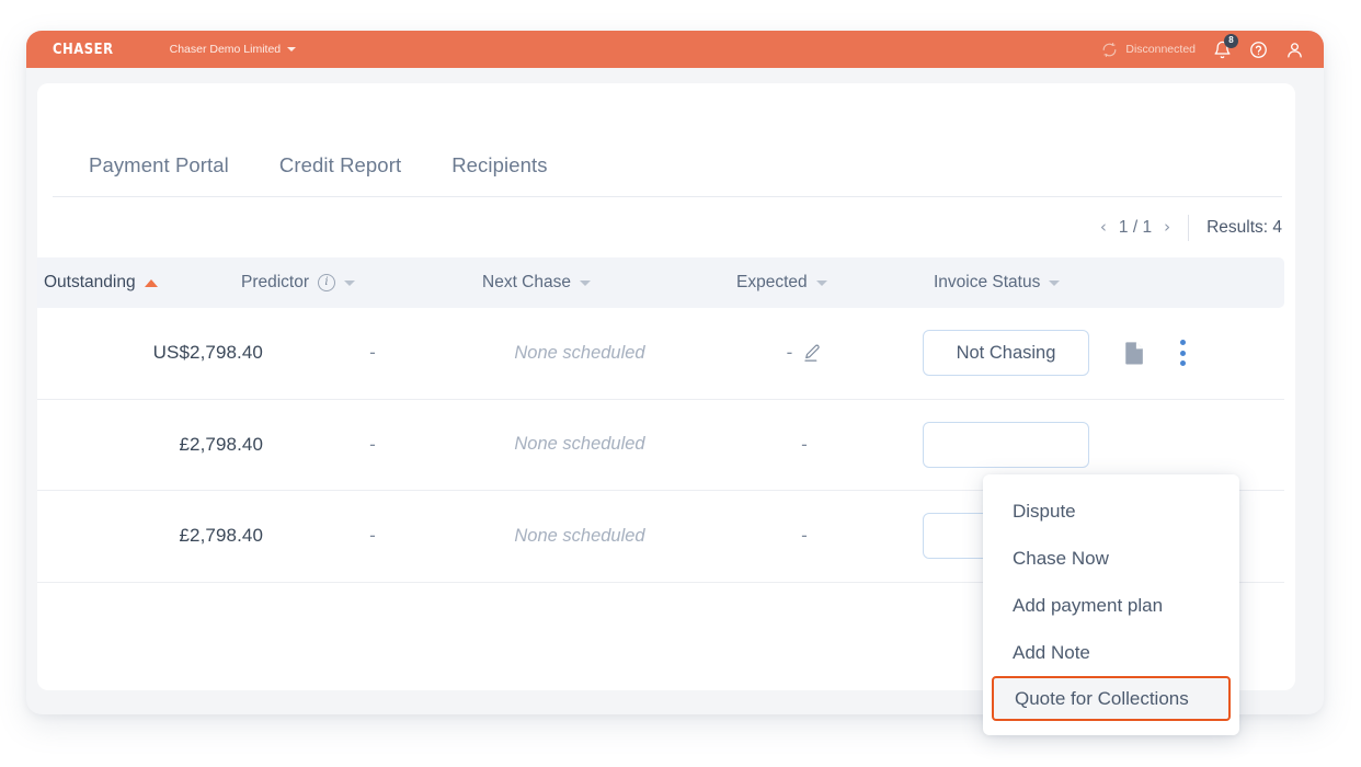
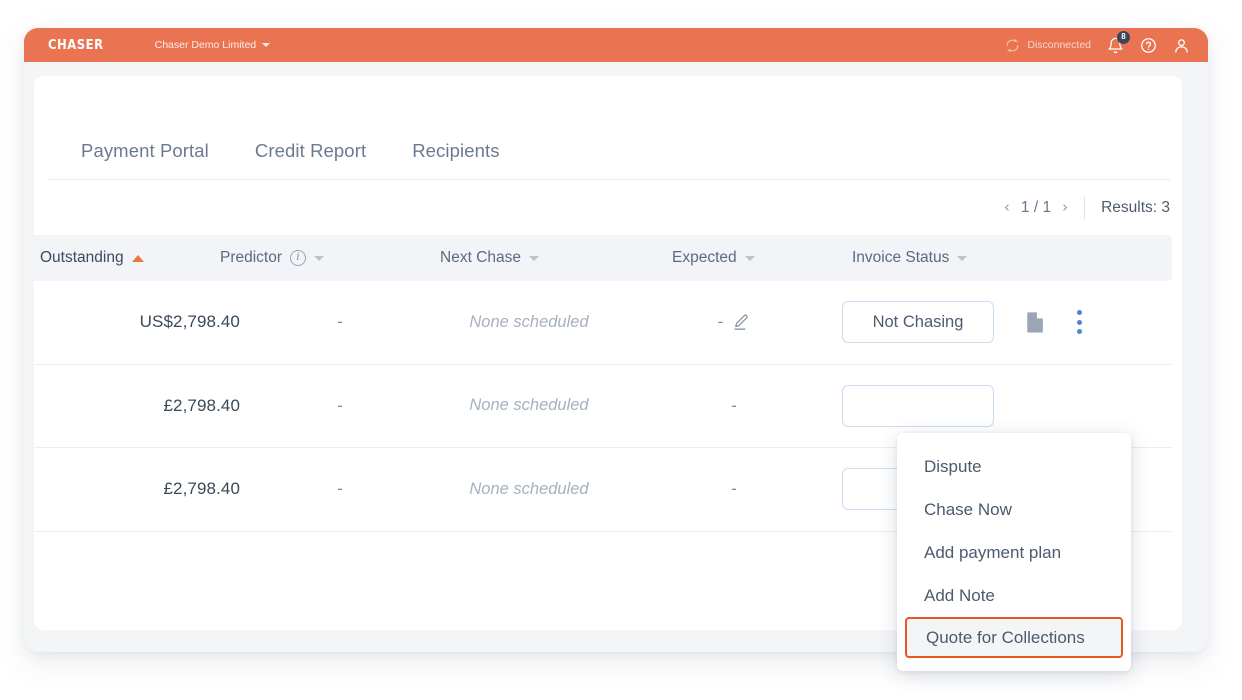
  CHASER
  Chaser Demo Limited
  Disconnected
  8
  Payment Portal
  Credit Report
  Recipients
  ‹
  1 / 1
  ›
- Results: 4
+ Results: 3
  Outstanding
  Predictor
  i
  Next Chase
  Expected
  Invoice Status
  US$2,798.40
  -
  None scheduled
  -
  Not Chasing
  £2,798.40
  -
  None scheduled
  -
  £2,798.40
  -
  None scheduled
  -
  Dispute
  Chase Now
  Add payment plan
  Add Note
  Quote for Collections
